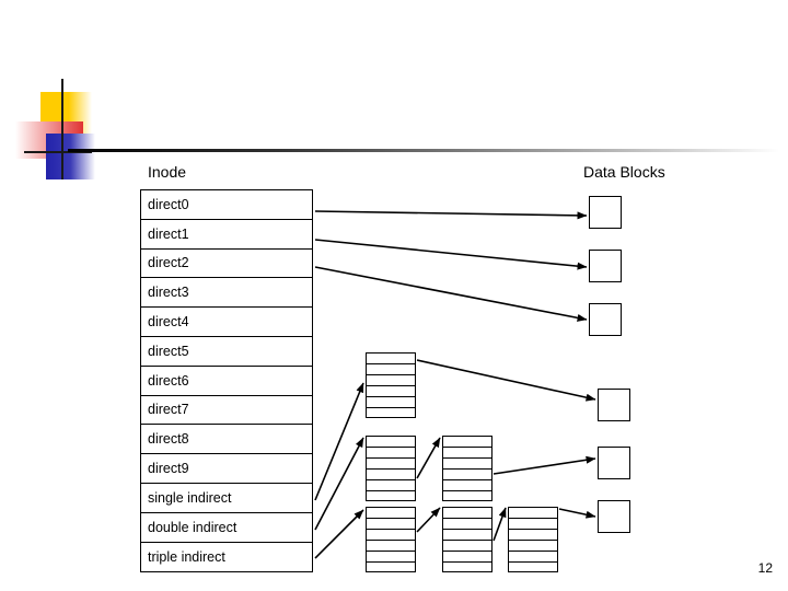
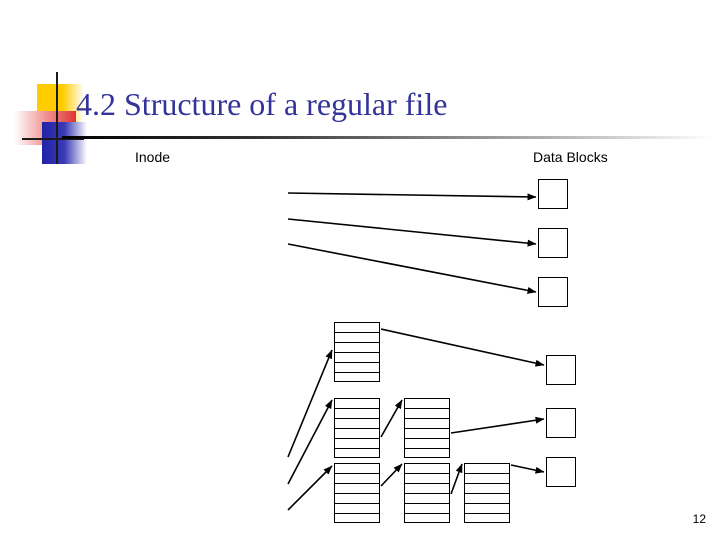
+ 4.2 Structure of a regular file
  Inode
  Data Blocks
- direct0
- direct1
- direct2
- direct3
- direct4
- direct5
- direct6
- direct7
- direct8
- direct9
- single indirect
- double indirect
- triple indirect
  12
